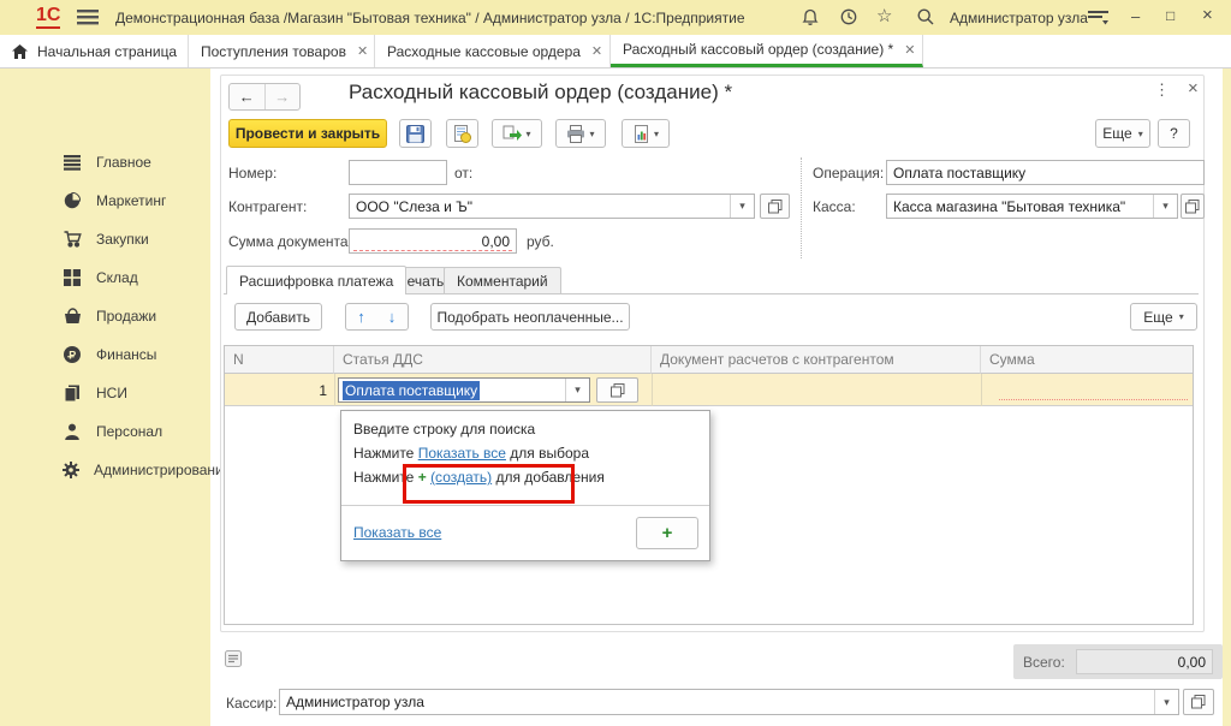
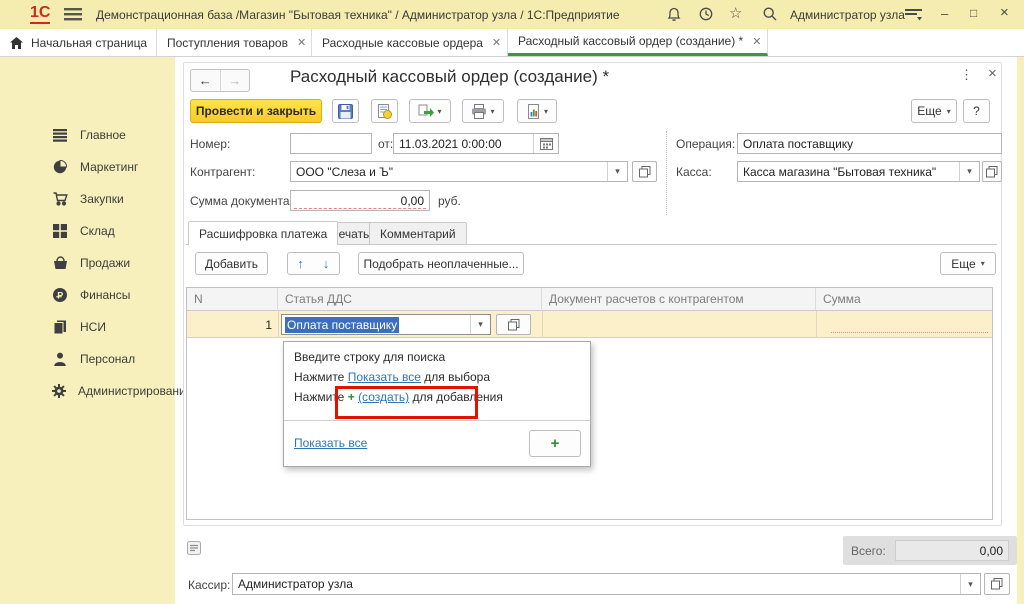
  1С
  Демонстрационная база /Магазин "Бытовая техника" / Администратор узла / 1С:Предприятие
  ☆
  Администратор узла
  –
  □
  ×
  Начальная страница
  Поступления товаров
  ✕
  Расходные кассовые ордера
  ✕
  Расходный кассовый ордер (создание) *
  ✕
  Главное
  Маркетинг
  Закупки
  Склад
  Продажи
  P
  Финансы
  НСИ
  Персонал
  Администрирован
  ←
  →
  Расходный кассовый ордер (создание) *
  ⋮
  ×
  Провести и закрыть
  ▾
  ▾
  ▾
  Еще
  ▾
  ?
  Номер:
  от:
+ 11.03.2021 0:00:00
  Контрагент:
  ООО "Слеза и Ъ"
  ▾
  Сумма документа
  0,00
  руб.
  Операция:
  Оплата поставщику
  Касса:
  Касса магазина "Бытовая техника"
  ▾
  Расшифровка платежа
  ечать
  Комментарий
  Добавить
  ↑
  ↓
  Подобрать неоплаченные...
  Еще
  ▾
  N
  Статья ДДС
  Документ расчетов с контрагентом
  Сумма
  1
  Оплата поставщику
  ▾
  Введите строку для поиска
  Нажмите Показать все для выбора
  Нажмите + (создать) для добавления
  Показать все
  +
  Всего:
  0,00
  Кассир:
  Администратор узла
  ▾
